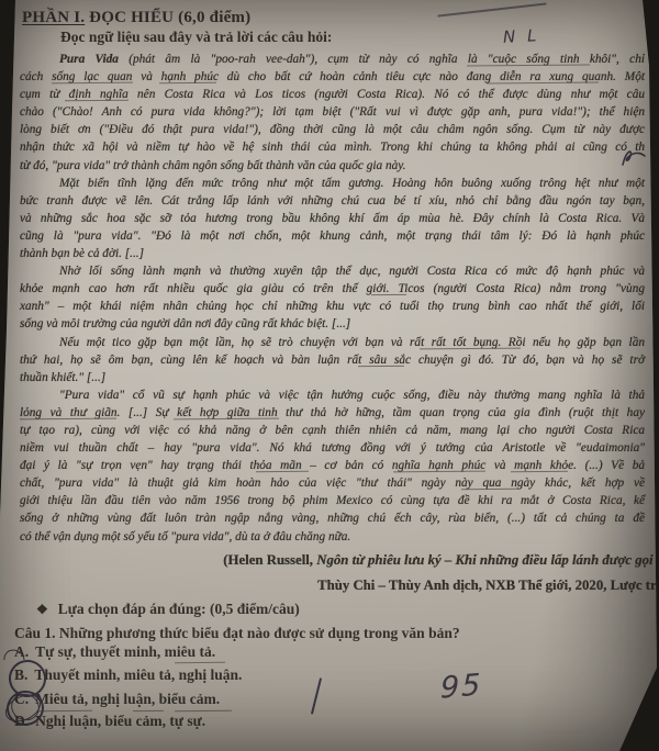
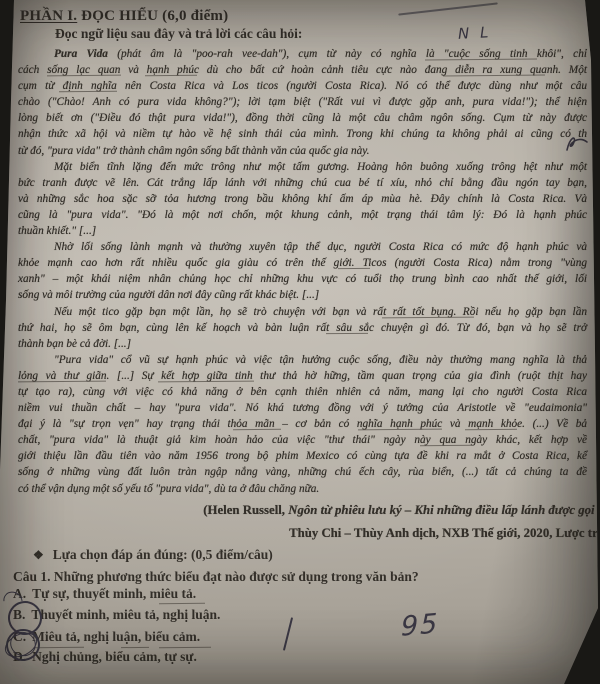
  PHẦN I. ĐỌC HIỂU (6,0 điểm)
  Đọc ngữ liệu sau đây và trả lời các câu hỏi:
  Pura Vida (phát âm là "poo-rah vee-dah"), cụm từ này có nghĩa là "cuộc sống tinh khôi", chỉ
  cách sống lạc quan và hạnh phúc dù cho bất cứ hoàn cảnh tiêu cực nào đang diễn ra xung quanh. Một
  cụm từ định nghĩa nên Costa Rica và Los ticos (người Costa Rica). Nó có thể được dùng như một câu
  chào ("Chào! Anh có pura vida không?"); lời tạm biệt ("Rất vui vì được gặp anh, pura vida!"); thể hiện
  lòng biết ơn ("Điều đó thật pura vida!"), đồng thời cũng là một câu châm ngôn sống. Cụm từ này được
  nhận thức xã hội và niềm tự hào về hệ sinh thái của mình. Trong khi chúng ta không phải ai cũng có th
  từ đó, "pura vida" trở thành châm ngôn sống bất thành văn của quốc gia này.
  Mặt biển tĩnh lặng đến mức trông như một tấm gương. Hoàng hôn buông xuống trông hệt như một
  bức tranh được vẽ lên. Cát trắng lấp lánh với những chú cua bé tí xíu, nhỏ chỉ bằng đầu ngón tay bạn,
  và những sắc hoa sặc sỡ tỏa hương trong bầu không khí ấm áp mùa hè. Đây chính là Costa Rica. Và
  cũng là "pura vida". "Đó là một nơi chốn, một khung cảnh, một trạng thái tâm lý: Đó là hạnh phúc
- thành bạn bè cả đời. [...]
+ thuần khiết." [...]
  Nhờ lối sống lành mạnh và thường xuyên tập thể dục, người Costa Rica có mức độ hạnh phúc và
  khỏe mạnh cao hơn rất nhiều quốc gia giàu có trên thế giới. Ticos (người Costa Rica) nằm trong "vùng
  xanh" – một khái niệm nhân chủng học chỉ những khu vực có tuổi thọ trung bình cao nhất thế giới, lối
  sống và môi trường của người dân nơi đây cũng rất khác biệt. [...]
  Nếu một tico gặp bạn một lần, họ sẽ trò chuyện với bạn và rất rất tốt bụng. Rồi nếu họ gặp bạn lần
  thứ hai, họ sẽ ôm bạn, cùng lên kế hoạch và bàn luận rất sâu sắc chuyện gì đó. Từ đó, bạn và họ sẽ trở
- thuần khiết." [...]
+ thành bạn bè cả đời. [...]
  "Pura vida" cổ vũ sự hạnh phúc và việc tận hưởng cuộc sống, điều này thường mang nghĩa là thả
  lỏng và thư giãn. [...] Sự kết hợp giữa tinh thư thả hờ hững, tầm quan trọng của gia đình (ruột thịt hay
  tự tạo ra), cùng với việc có khả năng ở bên cạnh thiên nhiên cả năm, mang lại cho người Costa Rica
  niềm vui thuần chất – hay "pura vida". Nó khá tương đồng với ý tưởng của Aristotle về "eudaimonia"
  đại ý là "sự trọn vẹn" hay trạng thái thỏa mãn – cơ bản có nghĩa hạnh phúc và mạnh khỏe. (...) Về bả
  chất, "pura vida" là thuật giả kim hoàn hảo của việc "thư thái" ngày này qua ngày khác, kết hợp về
  giới thiệu lần đầu tiên vào năm 1956 trong bộ phim Mexico có cùng tựa đề khi ra mắt ở Costa Rica, kể
  sống ở những vùng đất luôn tràn ngập nắng vàng, những chú ếch cây, rùa biển, (...) tất cả chúng ta đề
  có thể vận dụng một số yếu tố "pura vida", dù ta ở đâu chăng nữa.
  (Helen Russell, Ngôn từ phiêu lưu ký – Khi những điều lấp lánh được gọi
  Thùy Chi – Thùy Anh dịch, NXB Thế giới, 2020, Lược tr
  ❖ Lựa chọn đáp án đúng: (0,5 điểm/câu)
  Câu 1. Những phương thức biểu đạt nào được sử dụng trong văn bản?
  A. Tự sự, thuyết minh, miêu tả.
  B. Thuyết minh, miêu tả, nghị luận.
  C. Miêu tả, nghị luận, biểu cảm.
- D. Nghị luận, biểu cảm, tự sự.
+ D. Nghị chủng, biểu cảm, tự sự.
